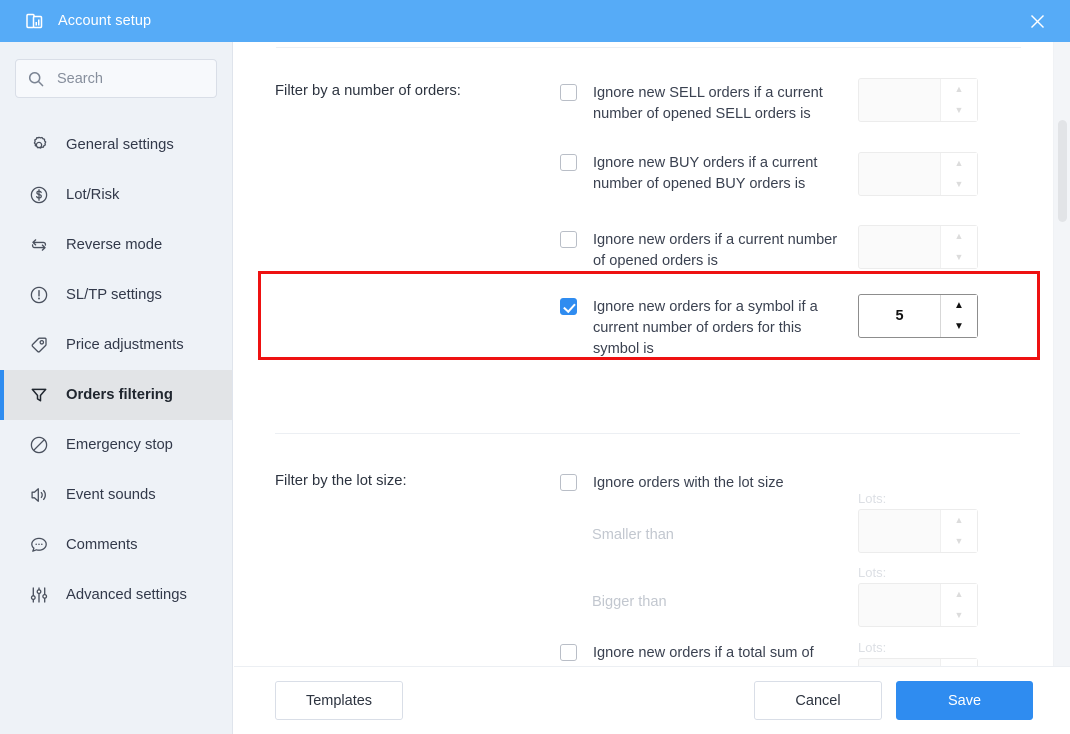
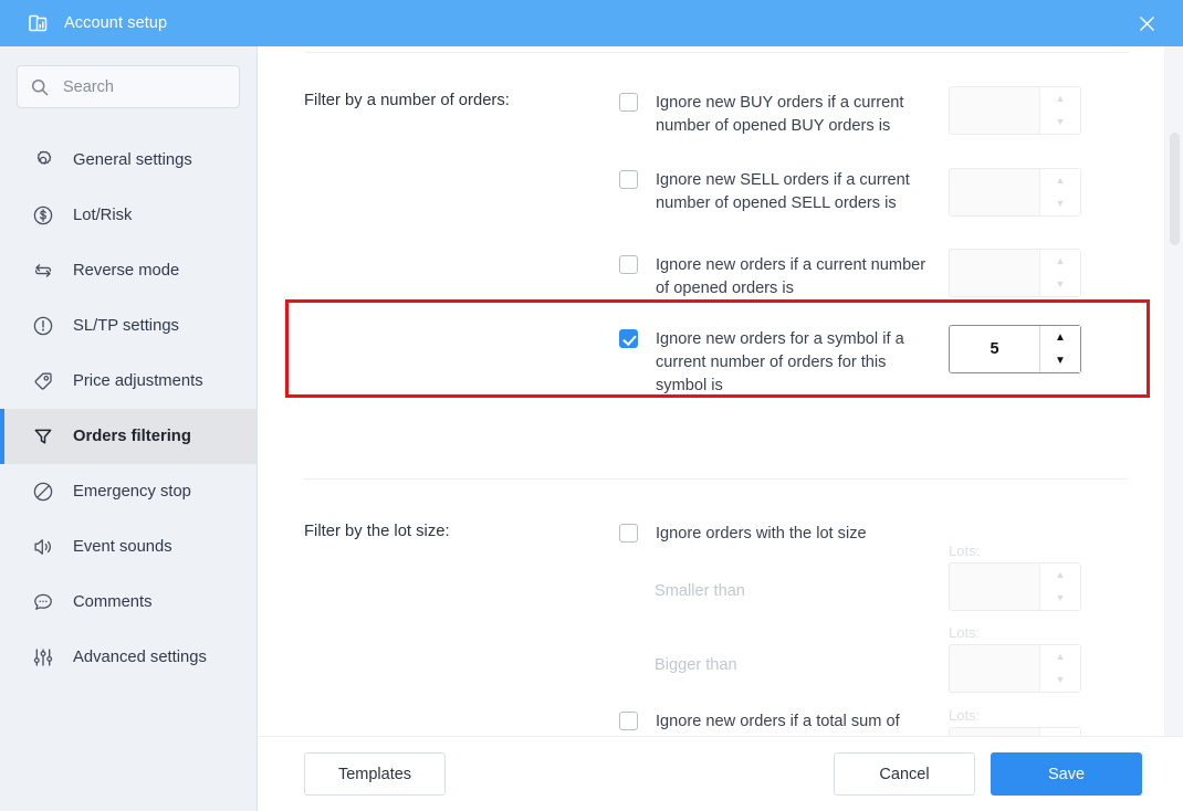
  Account setup
  Search
  General settings
  Lot/Risk
  Reverse mode
  SL/TP settings
  Price adjustments
  Orders filtering
  Emergency stop
  Event sounds
  Comments
  Advanced settings
  Filter by a number of orders:
- Ignore new SELL orders if a current number of opened SELL orders is
+ Ignore new BUY orders if a current number of opened BUY orders is
  ▲
  ▼
- Ignore new BUY orders if a current number of opened BUY orders is
+ Ignore new SELL orders if a current number of opened SELL orders is
  ▲
  ▼
  Ignore new orders if a current number of opened orders is
  ▲
  ▼
  Ignore new orders for a symbol if a current number of orders for this symbol is
  5
  ▲
  ▼
  Filter by the lot size:
  Ignore orders with the lot size
  Smaller than
  Lots:
  ▲
  ▼
  Bigger than
  Lots:
  ▲
  ▼
  Lots:
  Templates
  Cancel
  Save
